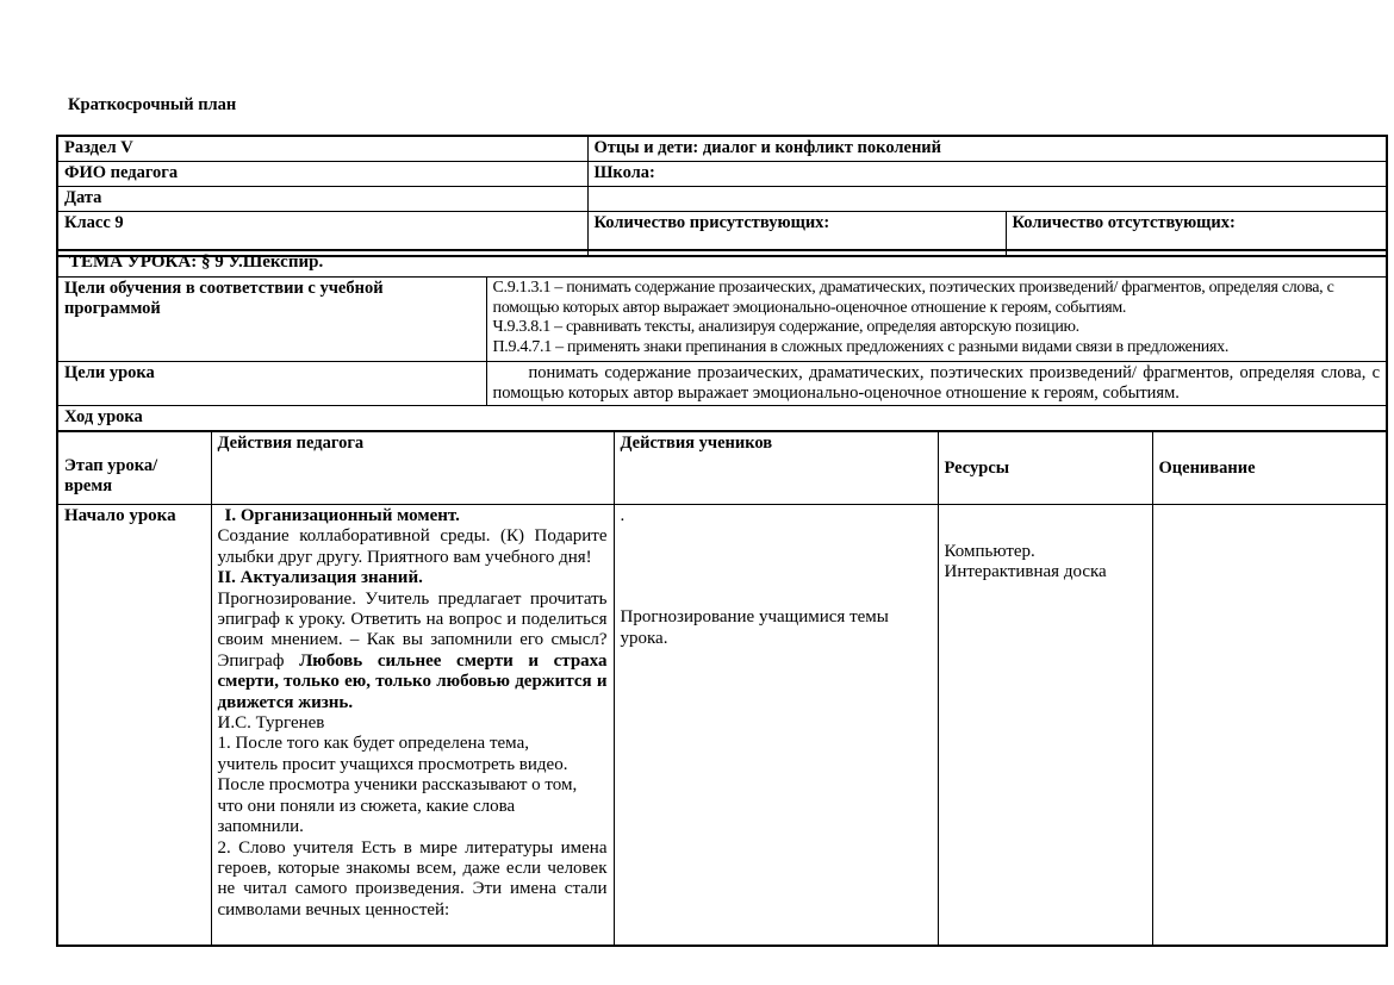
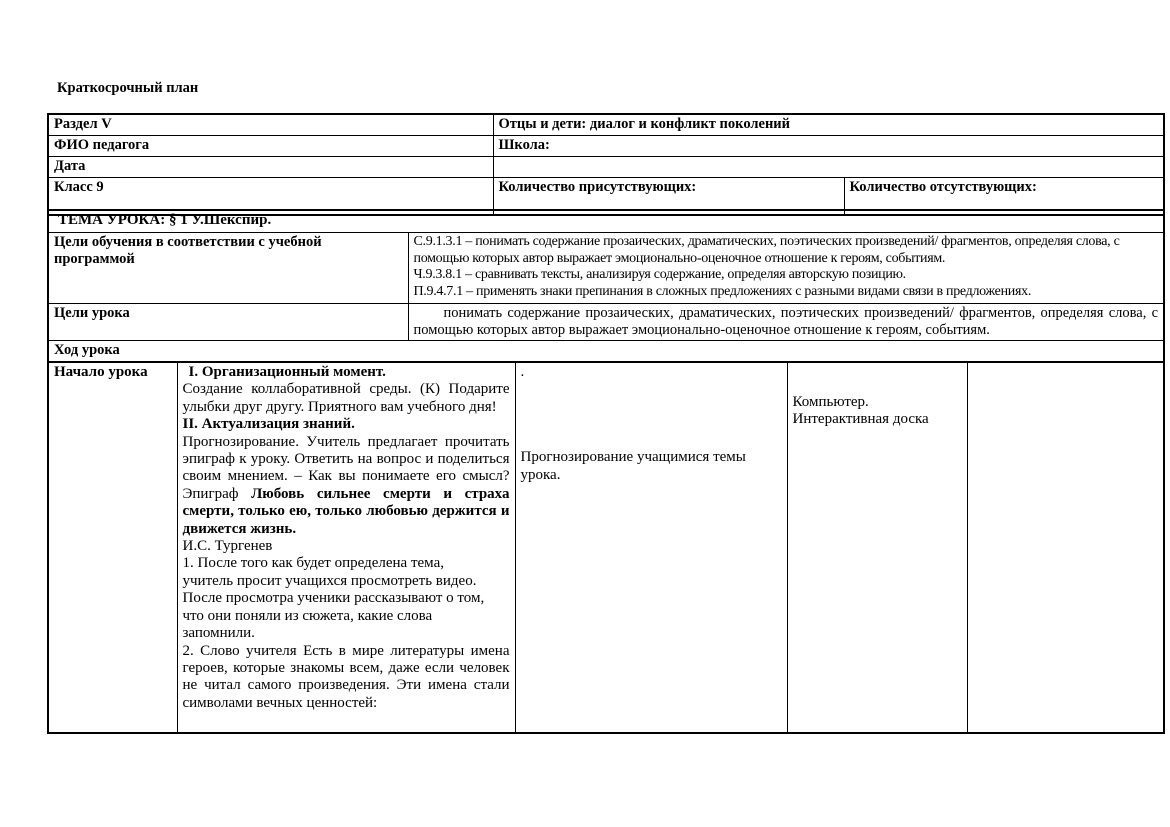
  Краткосрочный план
  Раздел V	Отцы и дети: диалог и конфликт поколений
  ФИО педагога	Школа:
  Дата
  Класс 9	Количество присутствующих:	Количество отсутствующих:
- ТЕМА УРОКА: § 9 У.Шекспир.
+ ТЕМА УРОКА: § 1 У.Шекспир.
  Цели обучения в соответствии с учебной программой	С.9.1.3.1 – понимать содержание прозаических, драматических, поэтических произведений/ фрагментов, определяя слова, с помощью которых автор выражает эмоционально-оценочное отношение к героям, событиям.Ч.9.3.8.1 – сравнивать тексты, анализируя содержание, определяя авторскую позицию. П.9.4.7.1 – применять знаки препинания в сложных предложениях с разными видами связи в предложениях.
  Цели урока	понимать содержание прозаических, драматических, поэтических произведений/ фрагментов, определяя слова, с помощью которых автор выражает эмоционально-оценочное отношение к героям, событиям.
  Ход урока
- Этап урока/время	Действия педагога	Действия учеников	Ресурсы	Оценивание
- Начало урока	I. Организационный момент.Создание коллаборативной среды. (К) Подарите улыбки друг другу. Приятного вам учебного дня!II. Актуализация знаний.Прогнозирование. Учитель предлагает прочитать эпиграф к уроку. Ответить на вопрос и поделиться своим мнением. – Как вы запомнили его смысл? Эпиграф Любовь сильнее смерти и страха смерти, только ею, только любовью держится и движется жизнь.И.С. Тургенев1. После того как будет определена тема, учитель просит учащихся просмотреть видео. После просмотра ученики рассказывают о том, что они поняли из сюжета, какие слова запомнили.2. Слово учителя Есть в мире литературы имена героев, которые знакомы всем, даже если человек не читал самого произведения. Эти имена стали символами вечных ценностей:	.Прогнозирование учащимися темы урока.	Компьютер. Интерактивная доска
+ Начало урока	I. Организационный момент.Создание коллаборативной среды. (К) Подарите улыбки друг другу. Приятного вам учебного дня!II. Актуализация знаний.Прогнозирование. Учитель предлагает прочитать эпиграф к уроку. Ответить на вопрос и поделиться своим мнением. – Как вы понимаете его смысл? Эпиграф Любовь сильнее смерти и страха смерти, только ею, только любовью держится и движется жизнь.И.С. Тургенев1. После того как будет определена тема, учитель просит учащихся просмотреть видео. После просмотра ученики рассказывают о том, что они поняли из сюжета, какие слова запомнили.2. Слово учителя Есть в мире литературы имена героев, которые знакомы всем, даже если человек не читал самого произведения. Эти имена стали символами вечных ценностей:	.Прогнозирование учащимися темы урока.	Компьютер. Интерактивная доска
